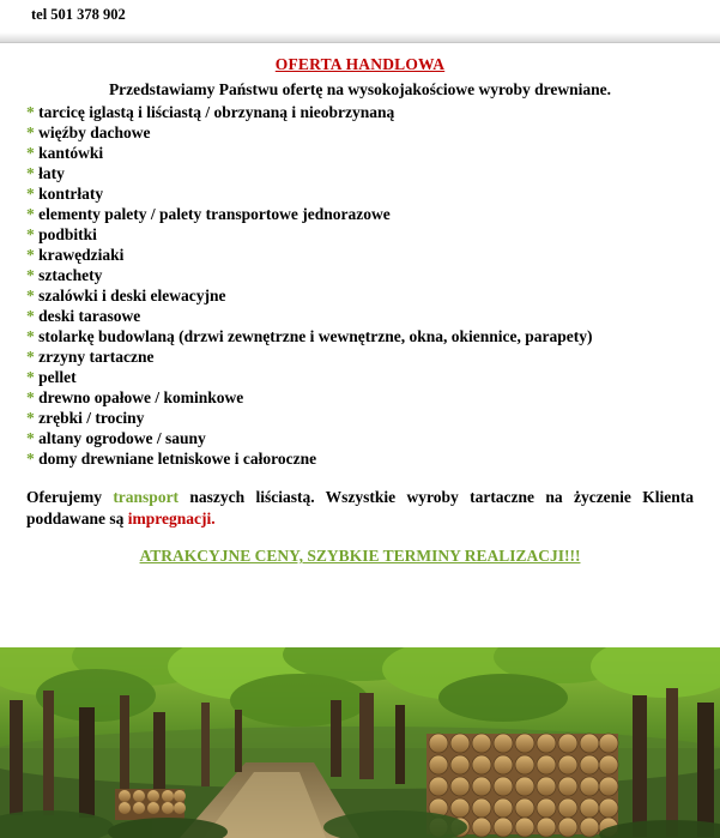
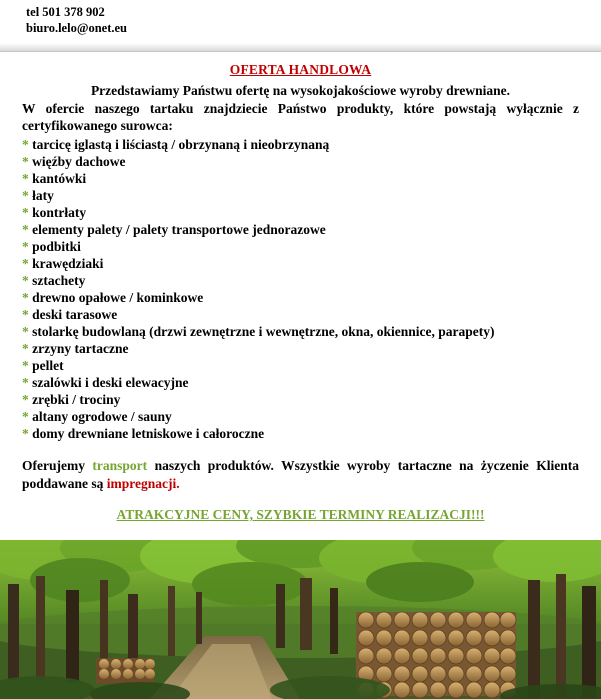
  tel 501 378 902
+ biuro.lelo@onet.eu
  OFERTA HANDLOWA
  Przedstawiamy Państwu ofertę na wysokojakościowe wyroby drewniane.
+ W ofercie naszego tartaku znajdziecie Państwo produkty, które powstają wyłącznie z certyfikowanego surowca:
  * tarcicę iglastą i liściastą / obrzynaną i nieobrzynaną
  * więźby dachowe
  * kantówki
  * łaty
  * kontrłaty
  * elementy palety / palety transportowe jednorazowe
  * podbitki
  * krawędziaki
  * sztachety
- * szalówki i deski elewacyjne
+ * drewno opałowe / kominkowe
  * deski tarasowe
  * stolarkę budowlaną (drzwi zewnętrzne i wewnętrzne, okna, okiennice, parapety)
  * zrzyny tartaczne
  * pellet
- * drewno opałowe / kominkowe
+ * szalówki i deski elewacyjne
  * zrębki / trociny
  * altany ogrodowe / sauny
  * domy drewniane letniskowe i całoroczne
- Oferujemy transport naszych liściastą. Wszystkie wyroby tartaczne na życzenie Klienta poddawane są impregnacji.
+ Oferujemy transport naszych produktów. Wszystkie wyroby tartaczne na życzenie Klienta poddawane są impregnacji.
  ATRAKCYJNE CENY, SZYBKIE TERMINY REALIZACJI!!!
